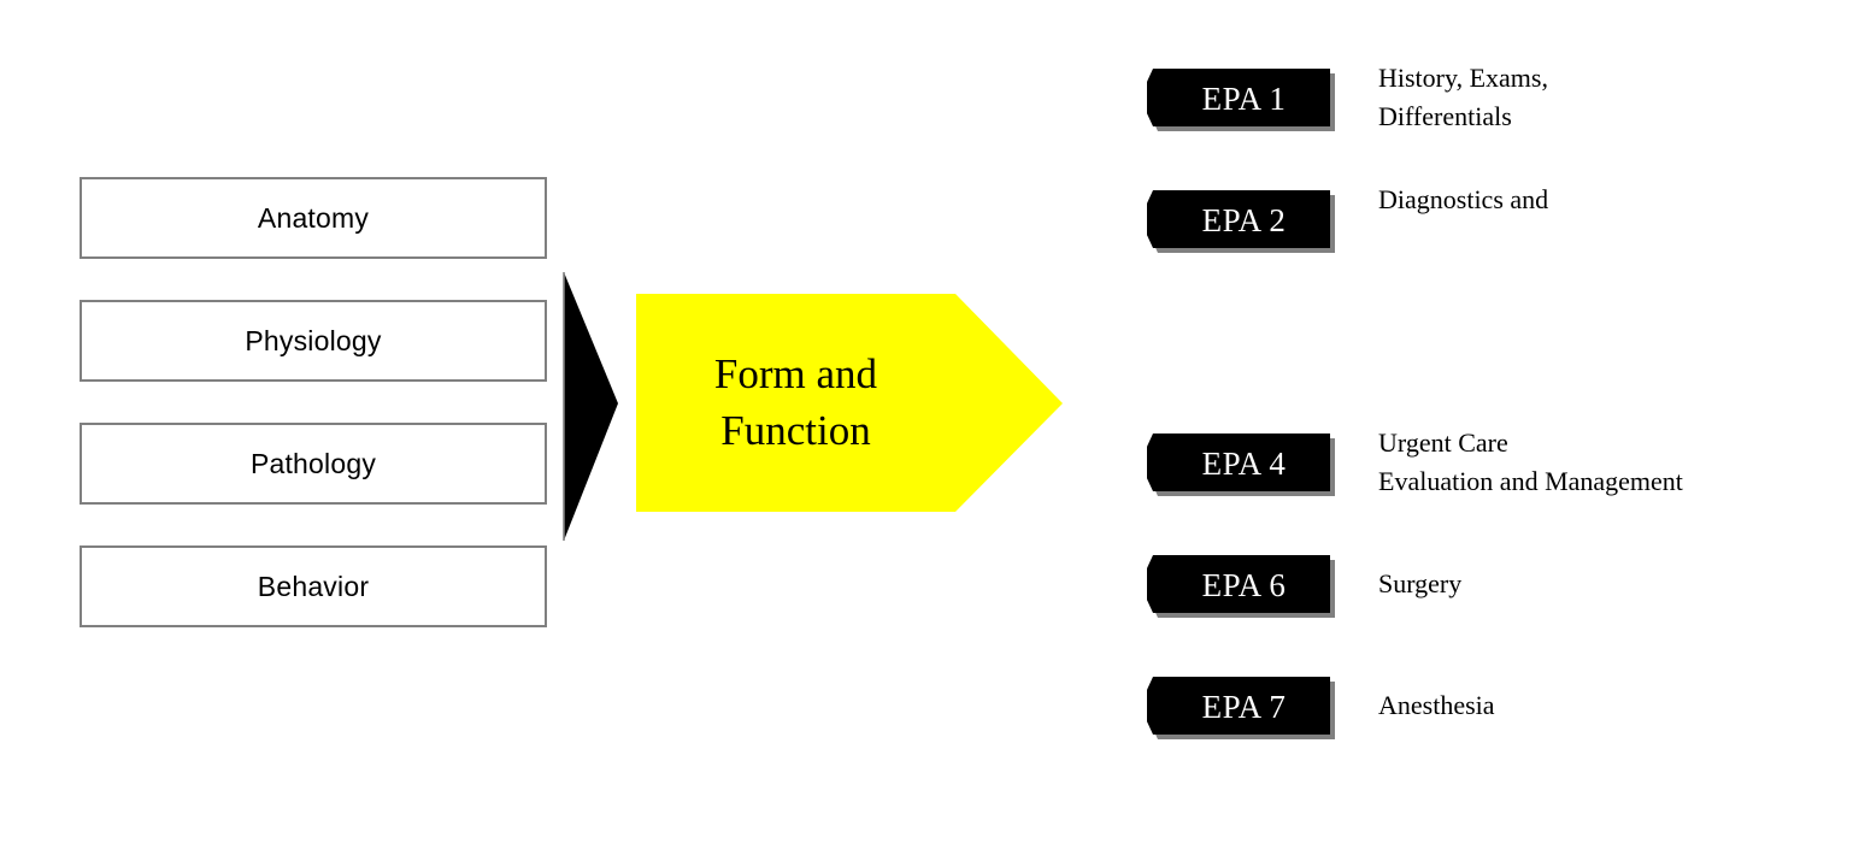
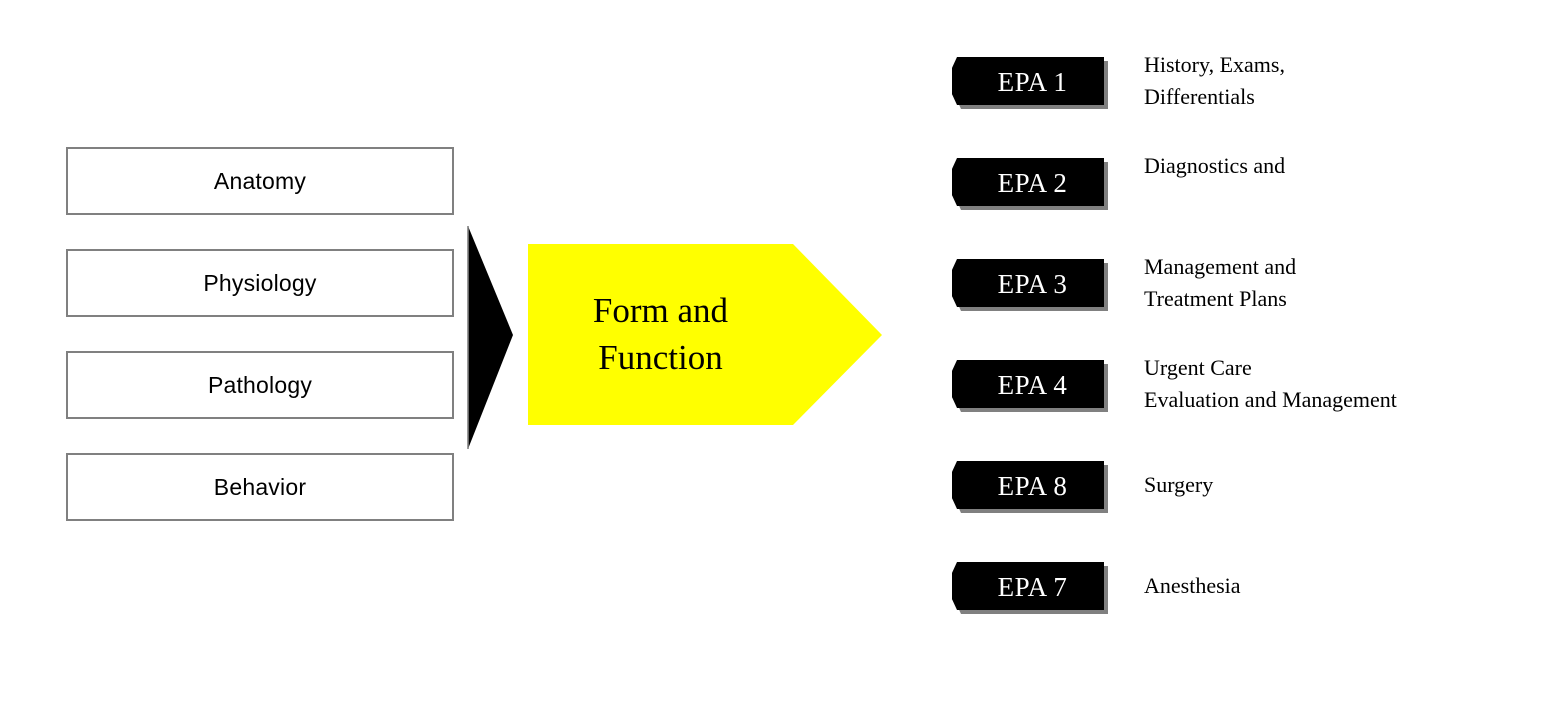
  Anatomy
  Physiology
  Pathology
  Behavior
  Form and
  Function
  EPA 1
  History, Exams,
  Differentials
  EPA 2
  Diagnostics and
+ EPA 3
+ Management and
+ Treatment Plans
  EPA 4
  Urgent Care
  Evaluation and Management
- EPA 6
+ EPA 8
  Surgery
  EPA 7
  Anesthesia
